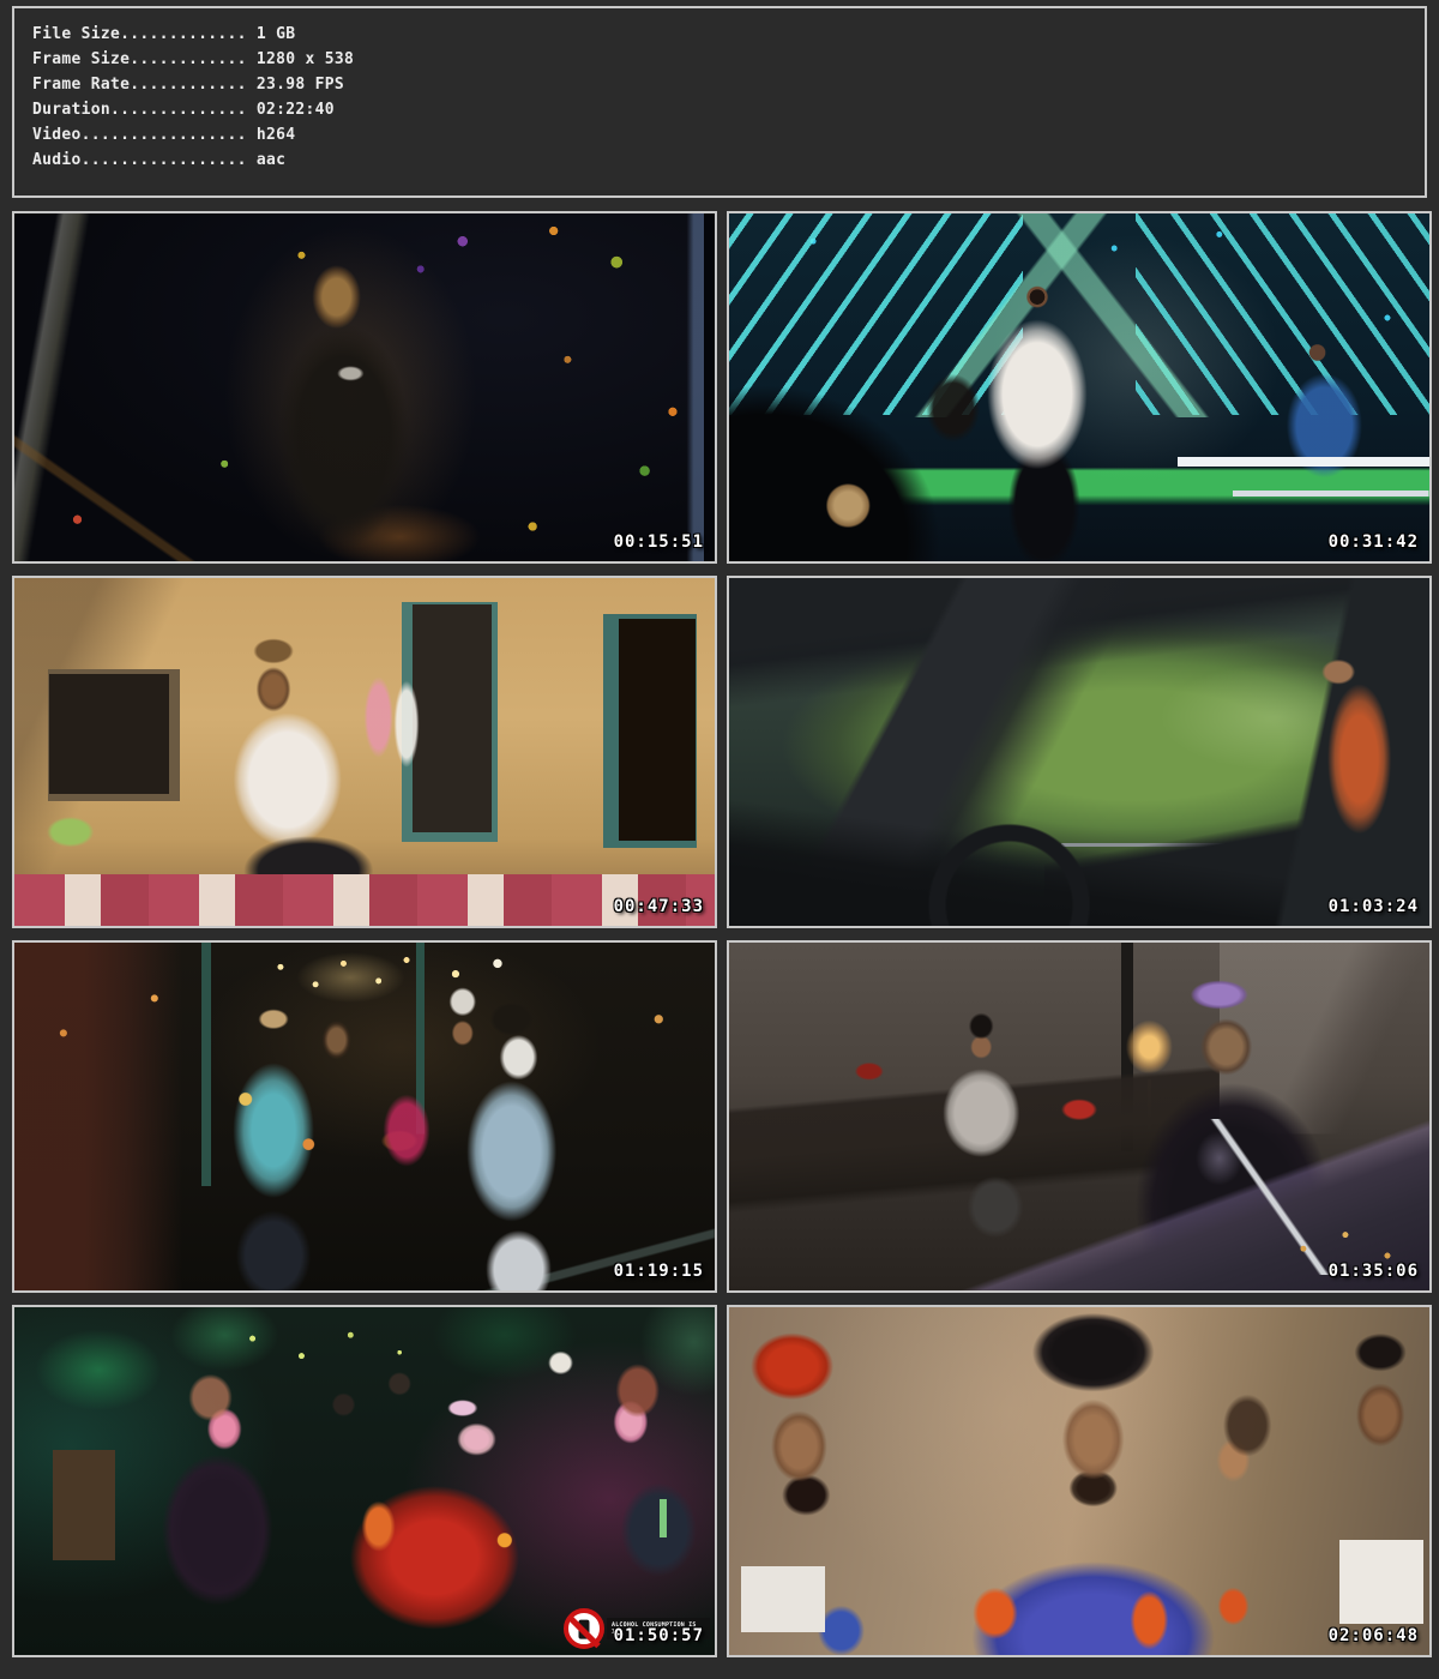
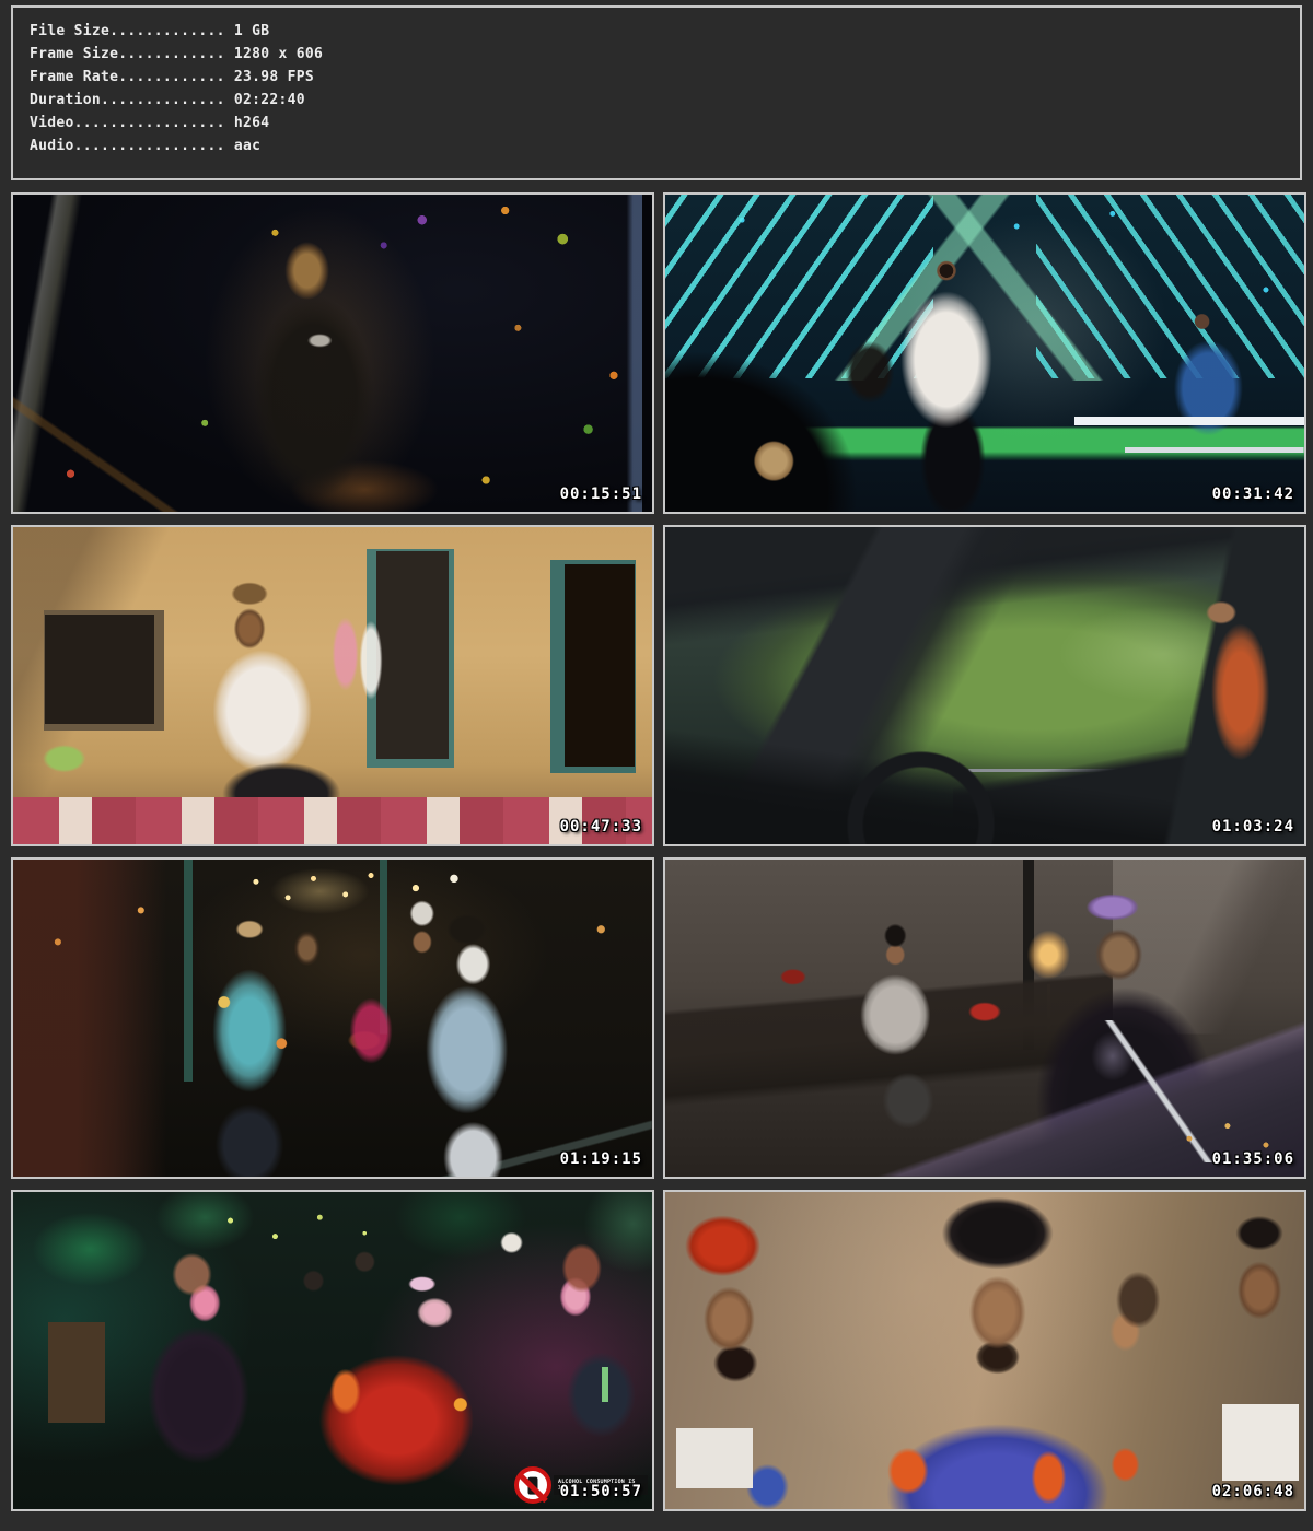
  File Size............. 1 GB
- Frame Size............ 1280 x 538
+ Frame Size............ 1280 x 606
  Frame Rate............ 23.98 FPS
  Duration.............. 02:22:40
  Video................. h264
  Audio................. aac
  00:15:51
  00:31:42
  00:47:33
  01:03:24
  01:19:15
  01:35:06
  01:50:57
  02:06:48
